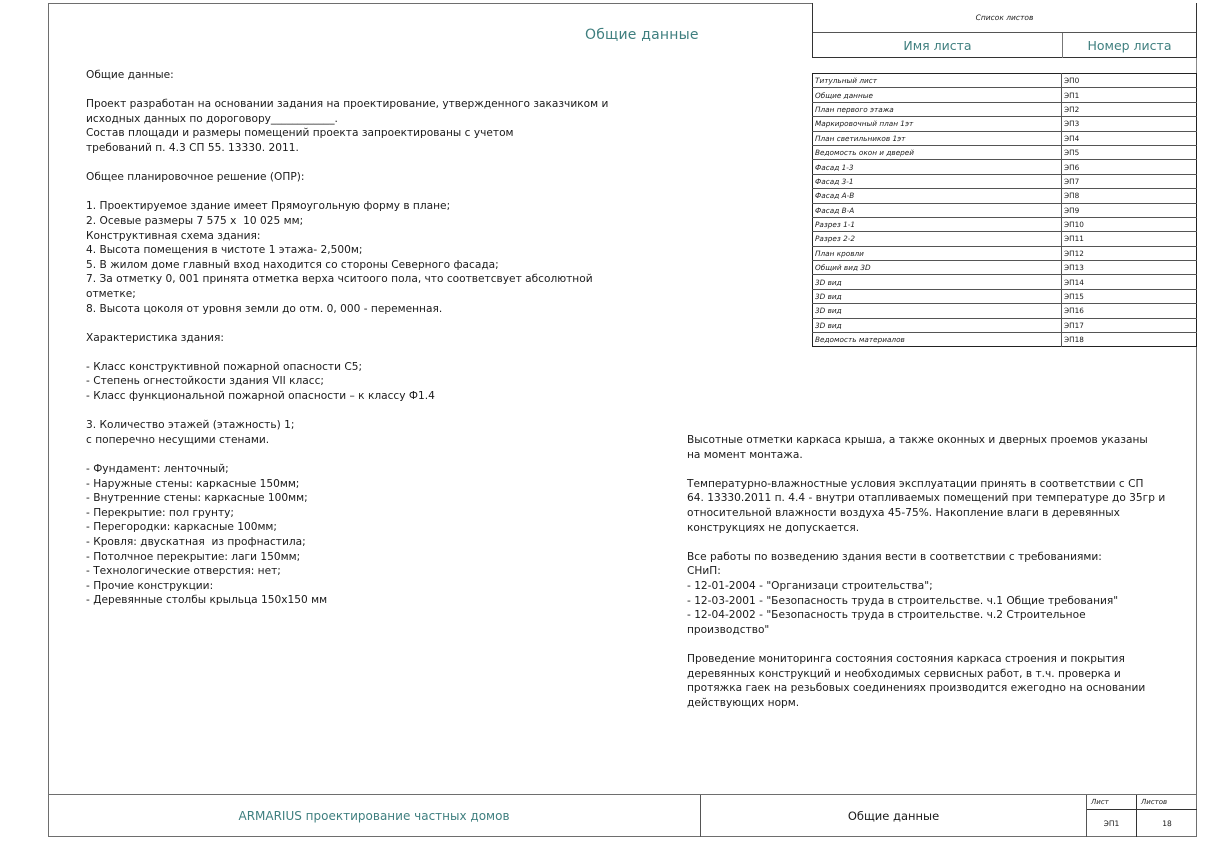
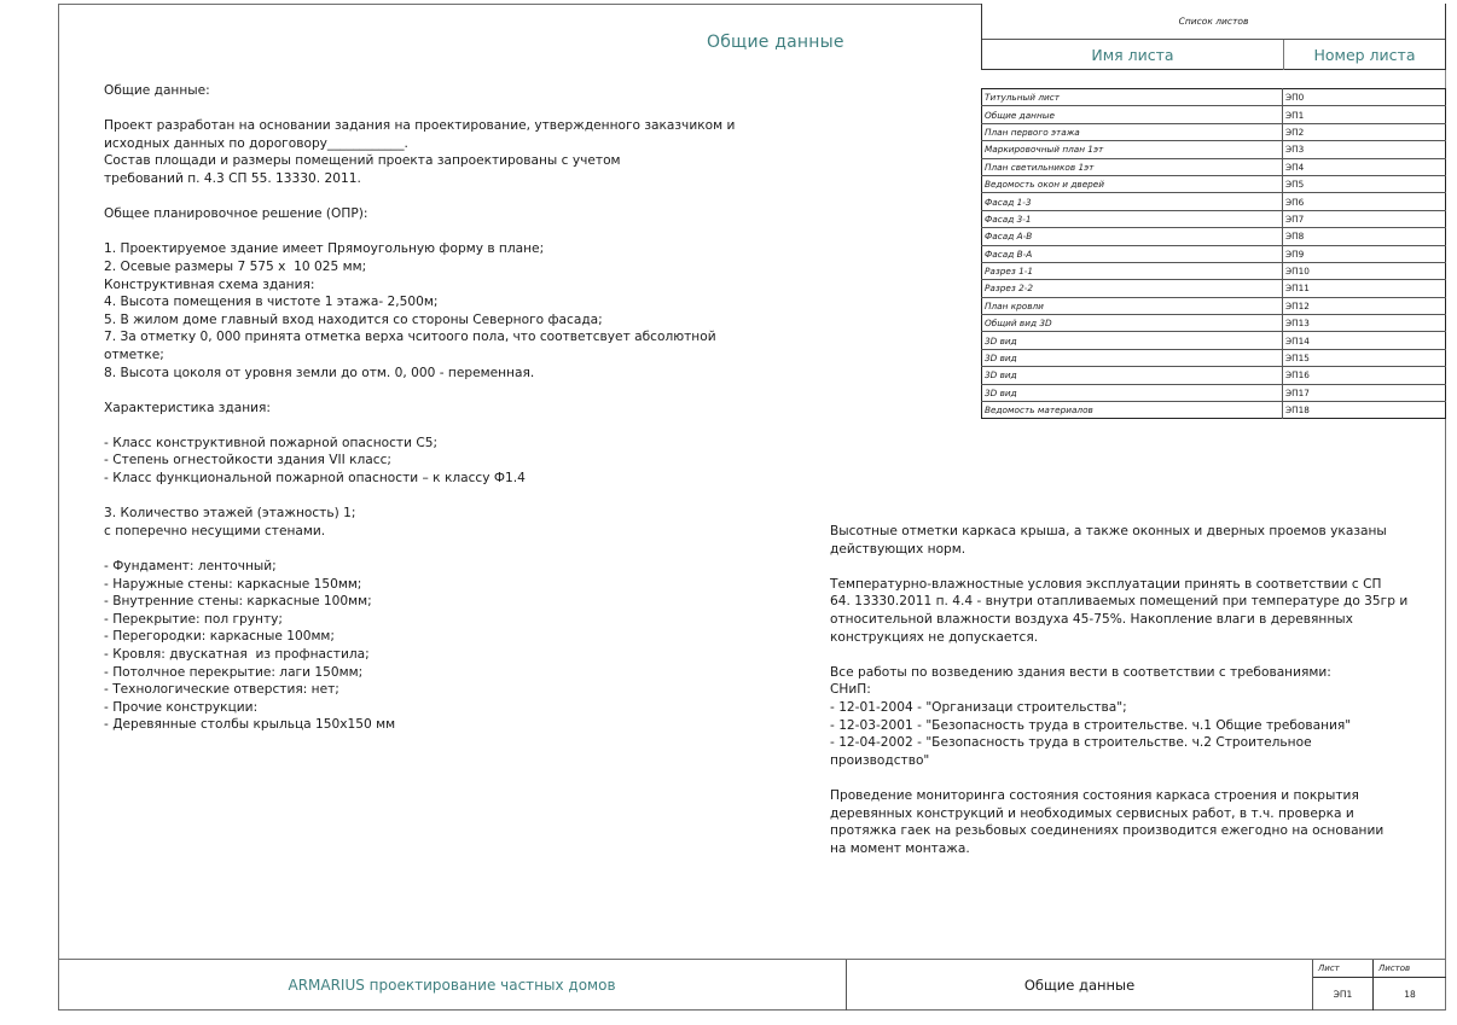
  Общие данные
  Общие данные:
  Проект разработан на основании задания на проектирование, утвержденного заказчиком и
  исходных данных по дороговору____________.
  Состав площади и размеры помещений проекта запроектированы с учетом
  требований п. 4.3 СП 55. 13330. 2011.
  Общее планировочное решение (ОПР):
  1. Проектируемое здание имеет Прямоугольную форму в плане;
  2. Осевые размеры 7 575 х 10 025 мм;
  Конструктивная схема здания:
  4. Высота помещения в чистоте 1 этажа- 2,500м;
  5. В жилом доме главный вход находится со стороны Северного фасада;
- 7. За отметку 0, 001 принята отметка верха чситоого пола, что соответсвует абсолютной
+ 7. За отметку 0, 000 принята отметка верха чситоого пола, что соответсвует абсолютной
  отметке;
  8. Высота цоколя от уровня земли до отм. 0, 000 - переменная.
  Характеристика здания:
  - Класс конструктивной пожарной опасности С5;
  - Степень огнестойкости здания VII класс;
  - Класс функциональной пожарной опасности – к классу Ф1.4
  3. Количество этажей (этажность) 1;
  с поперечно несущими стенами.
  - Фундамент: ленточный;
  - Наружные стены: каркасные 150мм;
  - Внутренние стены: каркасные 100мм;
  - Перекрытие: пол грунту;
  - Перегородки: каркасные 100мм;
  - Кровля: двускатная из профнастила;
  - Потолчное перекрытие: лаги 150мм;
  - Технологические отверстия: нет;
  - Прочие конструкции:
  - Деревянные столбы крыльца 150х150 мм
  Высотные отметки каркаса крыша, а также оконных и дверных проемов указаны
- на момент монтажа.
+ действующих норм.
  Температурно-влажностные условия эксплуатации принять в соответствии с СП
  64. 13330.2011 п. 4.4 - внутри отапливаемых помещений при температуре до 35гр и
  относительной влажности воздуха 45-75%. Накопление влаги в деревянных
  конструкциях не допускается.
  Все работы по возведению здания вести в соответствии с требованиями:
  СНиП:
  - 12-01-2004 - "Организаци строительства";
  - 12-03-2001 - "Безопасность труда в строительстве. ч.1 Общие требования"
  - 12-04-2002 - "Безопасность труда в строительстве. ч.2 Строительное
  производство"
  Проведение мониторинга состояния состояния каркаса строения и покрытия
  деревянных конструкций и необходимых сервисных работ, в т.ч. проверка и
  протяжка гаек на резьбовых соединениях производится ежегодно на основании
- действующих норм.
+ на момент монтажа.
  Список листов
  Имя листа
  Номер листа
  Титульный лист	ЭП0
  Общие данные	ЭП1
  План первого этажа	ЭП2
  Маркировочный план 1эт	ЭП3
  План светильников 1эт	ЭП4
  Ведомость окон и дверей	ЭП5
  Фасад 1-3	ЭП6
  Фасад 3-1	ЭП7
  Фасад А-В	ЭП8
  Фасад В-А	ЭП9
  Разрез 1-1	ЭП10
  Разрез 2-2	ЭП11
  План кровли	ЭП12
  Общий вид 3D	ЭП13
  3D вид	ЭП14
  3D вид	ЭП15
  3D вид	ЭП16
  3D вид	ЭП17
  Ведомость материалов	ЭП18
  ARMARIUS проектирование частных домов
  Общие данные
  Лист
  ЭП1
  Листов
  18
